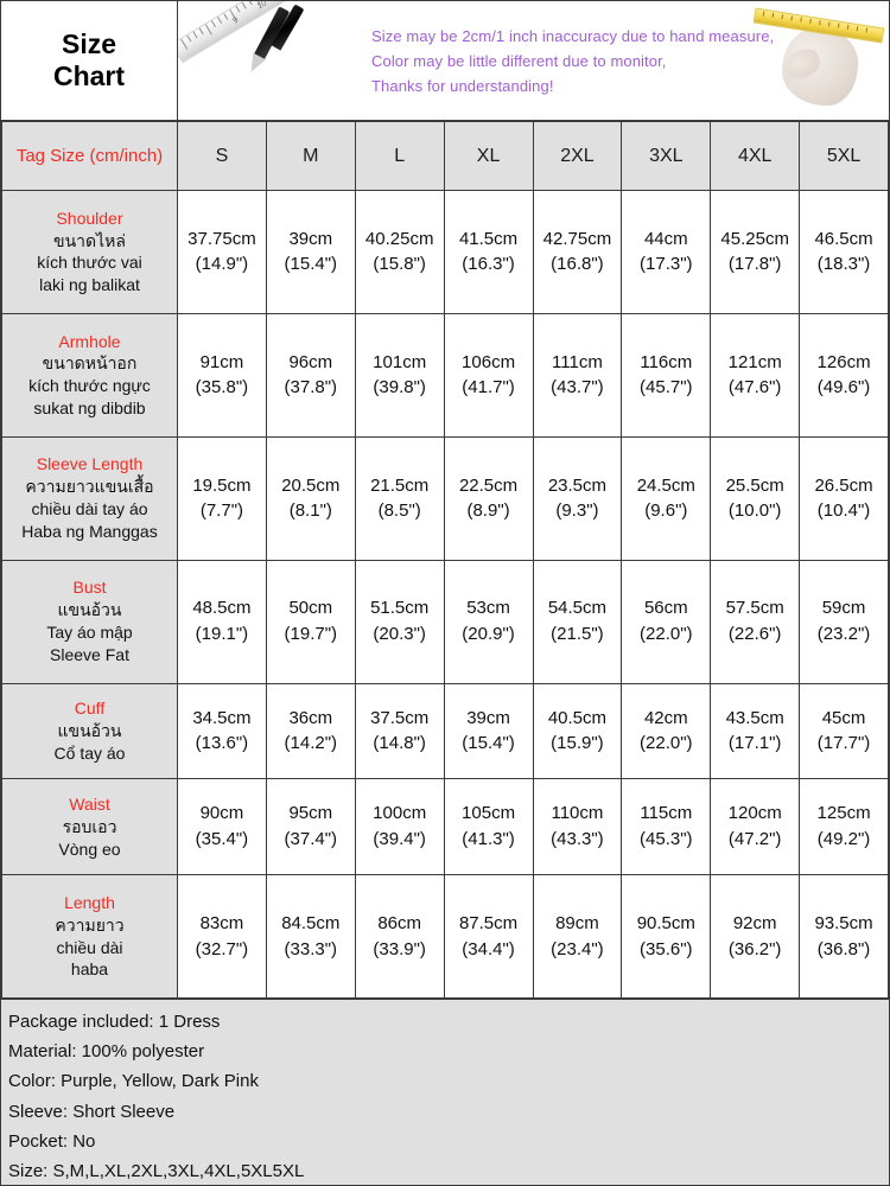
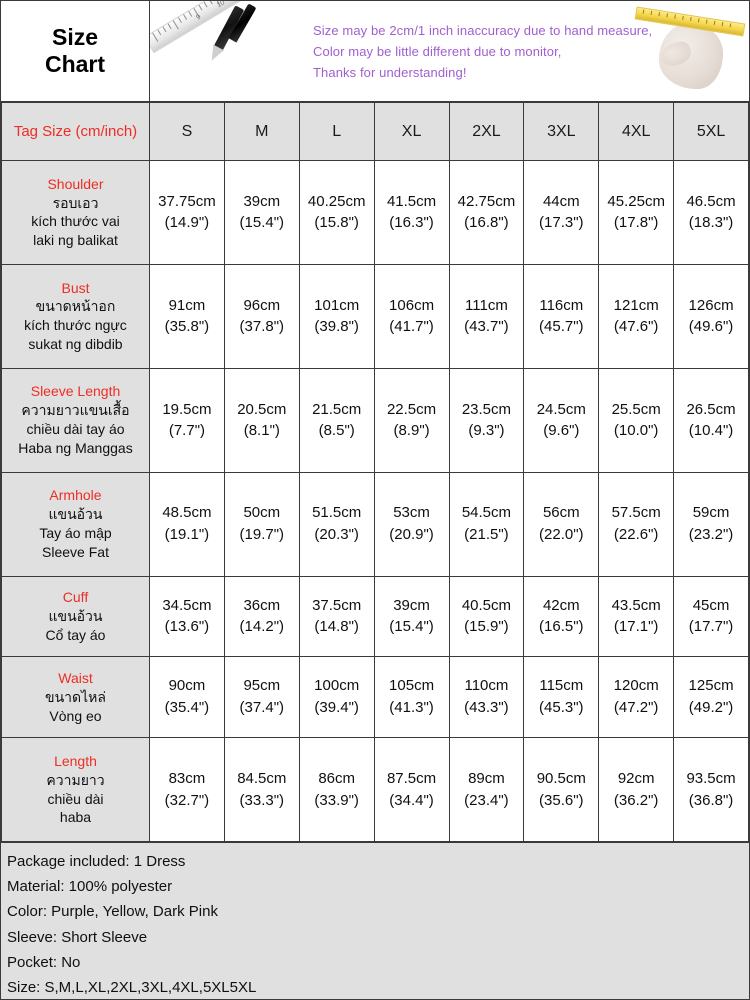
  Size
  Chart
  Size may be 2cm/1 inch inaccuracy due to hand measure,
  Color may be little different due to monitor,
  Thanks for understanding!
  Tag Size (cm/inch)	S	M	L	XL	2XL	3XL	4XL	5XL
- Shoulderขนาดไหล่kích thước vailaki ng balikat	37.75cm(14.9")	39cm(15.4")	40.25cm(15.8")	41.5cm(16.3")	42.75cm(16.8")	44cm(17.3")	45.25cm(17.8")	46.5cm(18.3")
+ Shoulderรอบเอวkích thước vailaki ng balikat	37.75cm(14.9")	39cm(15.4")	40.25cm(15.8")	41.5cm(16.3")	42.75cm(16.8")	44cm(17.3")	45.25cm(17.8")	46.5cm(18.3")
- Armholeขนาดหน้าอกkích thước ngựcsukat ng dibdib	91cm(35.8")	96cm(37.8")	101cm(39.8")	106cm(41.7")	111cm(43.7")	116cm(45.7")	121cm(47.6")	126cm(49.6")
+ Bustขนาดหน้าอกkích thước ngựcsukat ng dibdib	91cm(35.8")	96cm(37.8")	101cm(39.8")	106cm(41.7")	111cm(43.7")	116cm(45.7")	121cm(47.6")	126cm(49.6")
  Sleeve Lengthความยาวแขนเสื้อchiều dài tay áoHaba ng Manggas	19.5cm(7.7")	20.5cm(8.1")	21.5cm(8.5")	22.5cm(8.9")	23.5cm(9.3")	24.5cm(9.6")	25.5cm(10.0")	26.5cm(10.4")
- Bustแขนอ้วนTay áo mậpSleeve Fat	48.5cm(19.1")	50cm(19.7")	51.5cm(20.3")	53cm(20.9")	54.5cm(21.5")	56cm(22.0")	57.5cm(22.6")	59cm(23.2")
+ Armholeแขนอ้วนTay áo mậpSleeve Fat	48.5cm(19.1")	50cm(19.7")	51.5cm(20.3")	53cm(20.9")	54.5cm(21.5")	56cm(22.0")	57.5cm(22.6")	59cm(23.2")
- Cuffแขนอ้วนCổ tay áo	34.5cm(13.6")	36cm(14.2")	37.5cm(14.8")	39cm(15.4")	40.5cm(15.9")	42cm(22.0")	43.5cm(17.1")	45cm(17.7")
+ Cuffแขนอ้วนCổ tay áo	34.5cm(13.6")	36cm(14.2")	37.5cm(14.8")	39cm(15.4")	40.5cm(15.9")	42cm(16.5")	43.5cm(17.1")	45cm(17.7")
- WaistรอบเอวVòng eo	90cm(35.4")	95cm(37.4")	100cm(39.4")	105cm(41.3")	110cm(43.3")	115cm(45.3")	120cm(47.2")	125cm(49.2")
+ Waistขนาดไหล่Vòng eo	90cm(35.4")	95cm(37.4")	100cm(39.4")	105cm(41.3")	110cm(43.3")	115cm(45.3")	120cm(47.2")	125cm(49.2")
  Lengthความยาวchiều dàihaba	83cm(32.7")	84.5cm(33.3")	86cm(33.9")	87.5cm(34.4")	89cm(23.4")	90.5cm(35.6")	92cm(36.2")	93.5cm(36.8")
  Package included: 1 Dress
  Material: 100% polyester
  Color: Purple, Yellow, Dark Pink
  Sleeve: Short Sleeve
  Pocket: No
  Size: S,M,L,XL,2XL,3XL,4XL,5XL5XL
